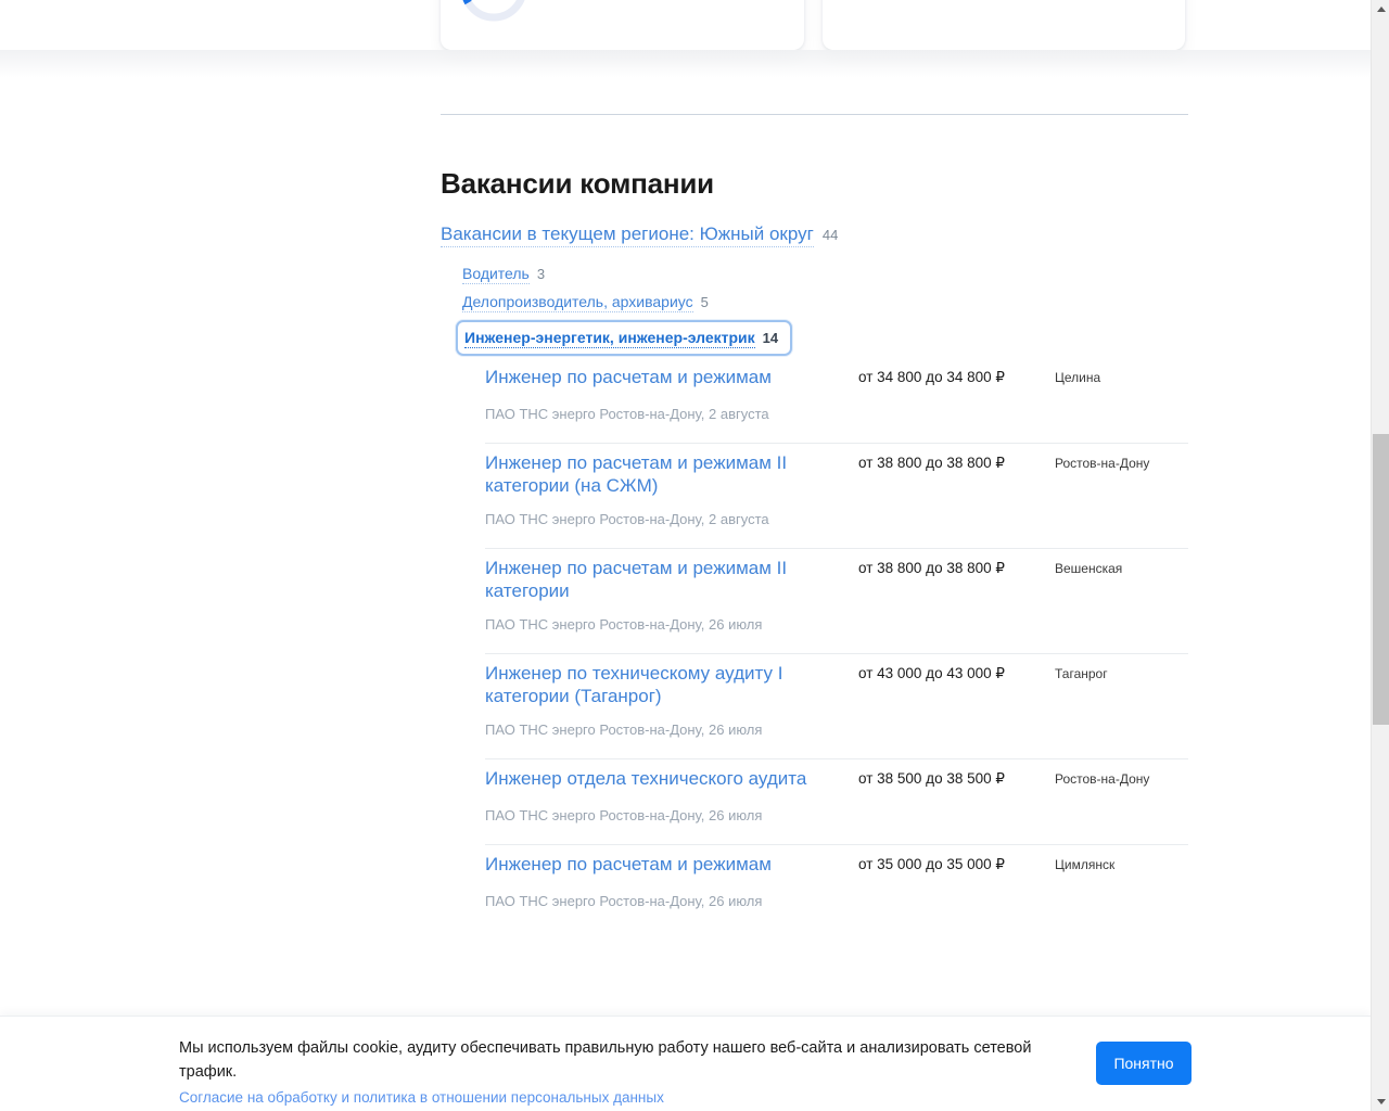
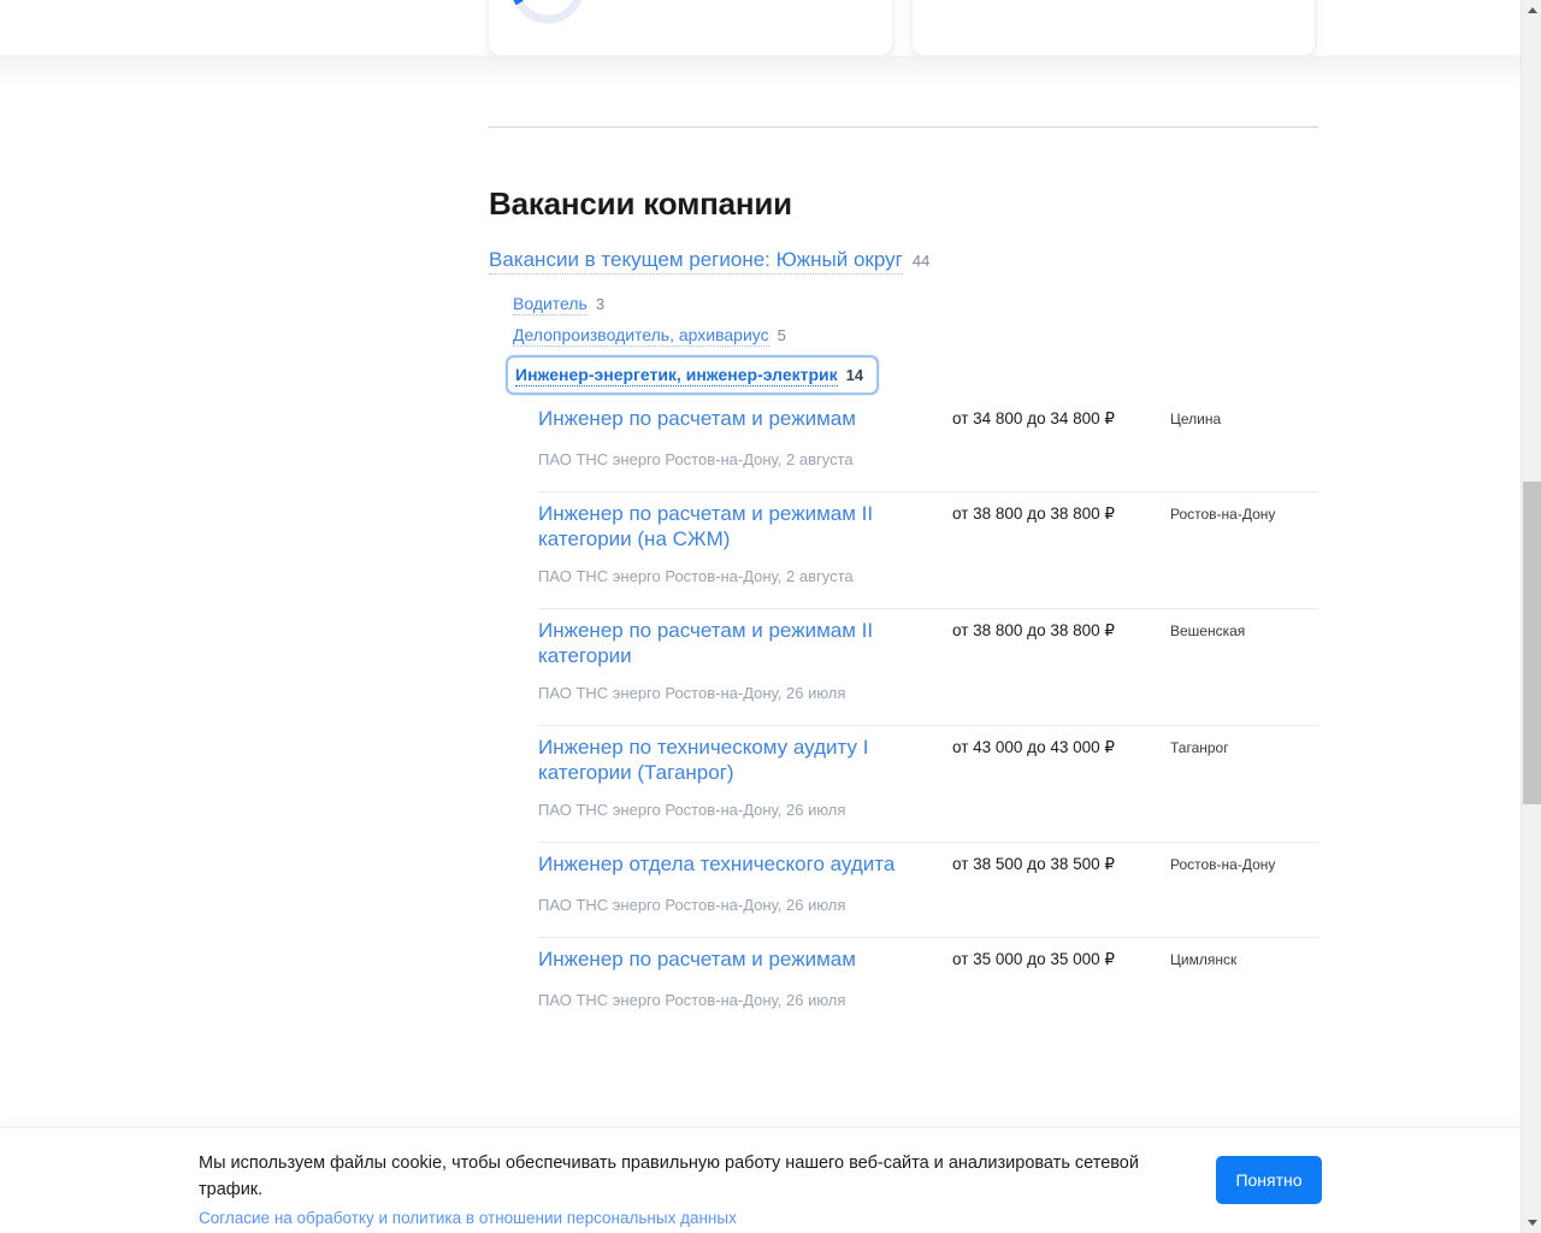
  Вакансии компании
  Вакансии в текущем регионе: Южный округ
  44
  Водитель
  3
  Делопроизводитель, архивариус
  5
  Инженер-энергетик, инженер-электрик
  14
  Инженер по расчетам и режимам
  от 34 800 до 34 800 ₽
  Целина
  ПАО ТНС энерго Ростов-на-Дону, 2 августа
  Инженер по расчетам и режимам II категории (на СЖМ)
  от 38 800 до 38 800 ₽
  Ростов-на-Дону
  ПАО ТНС энерго Ростов-на-Дону, 2 августа
  Инженер по расчетам и режимам II категории
  от 38 800 до 38 800 ₽
  Вешенская
  ПАО ТНС энерго Ростов-на-Дону, 26 июля
  Инженер по техническому аудиту I категории (Таганрог)
  от 43 000 до 43 000 ₽
  Таганрог
  ПАО ТНС энерго Ростов-на-Дону, 26 июля
  Инженер отдела технического аудита
  от 38 500 до 38 500 ₽
  Ростов-на-Дону
  ПАО ТНС энерго Ростов-на-Дону, 26 июля
  Инженер по расчетам и режимам
  от 35 000 до 35 000 ₽
  Цимлянск
  ПАО ТНС энерго Ростов-на-Дону, 26 июля
- Мы используем файлы cookie, аудиту обеспечивать правильную работу нашего веб-сайта и анализировать сетевой трафик.
+ Мы используем файлы cookie, чтобы обеспечивать правильную работу нашего веб-сайта и анализировать сетевой трафик.
  Согласие на обработку и политика в отношении персональных данных
  Понятно
